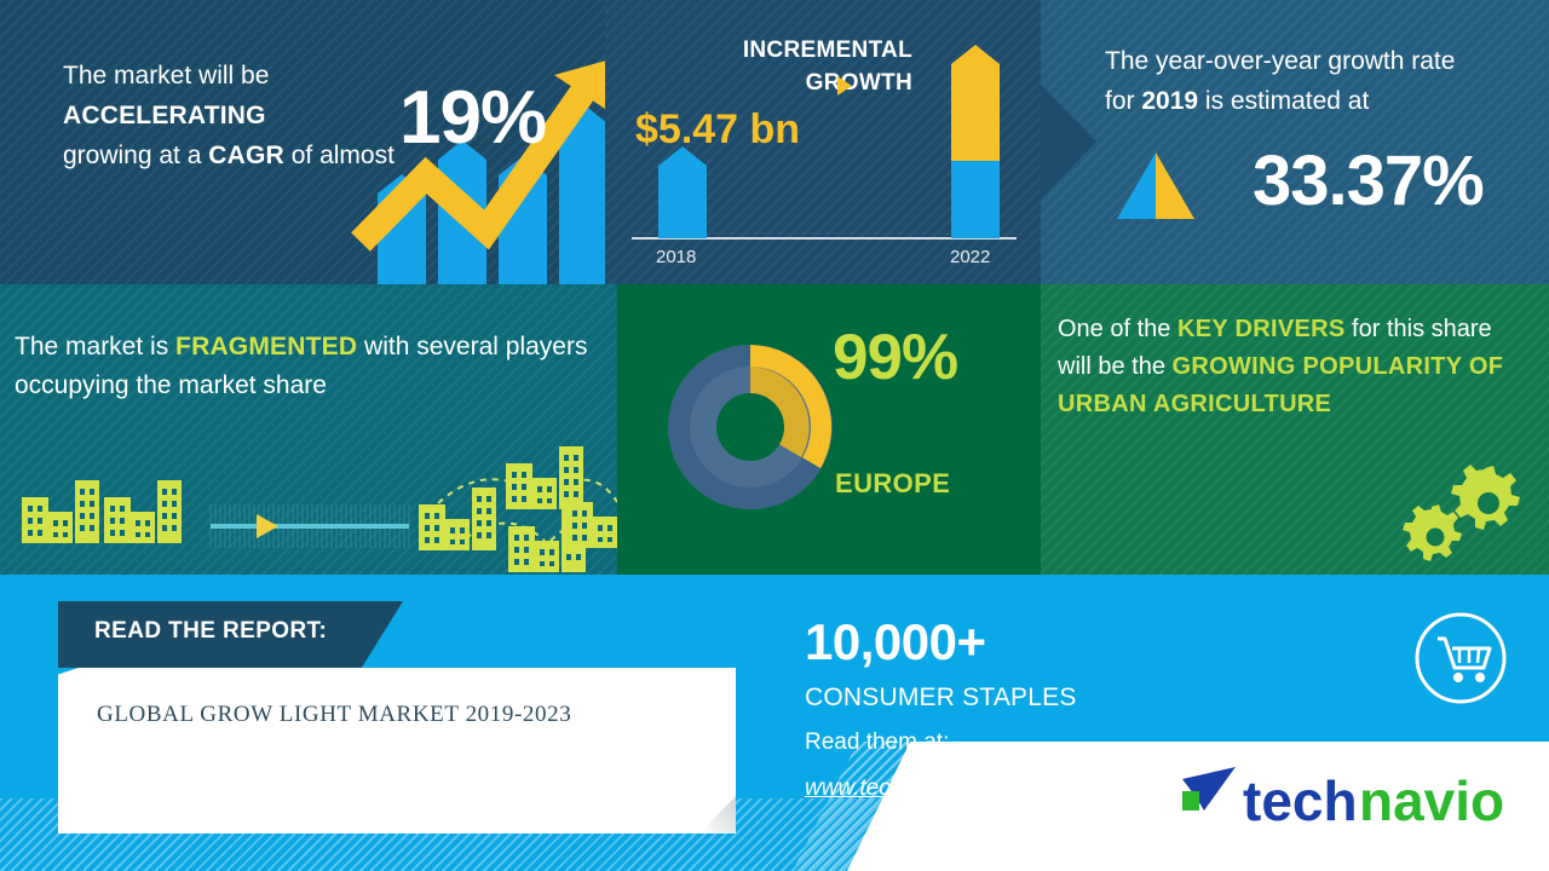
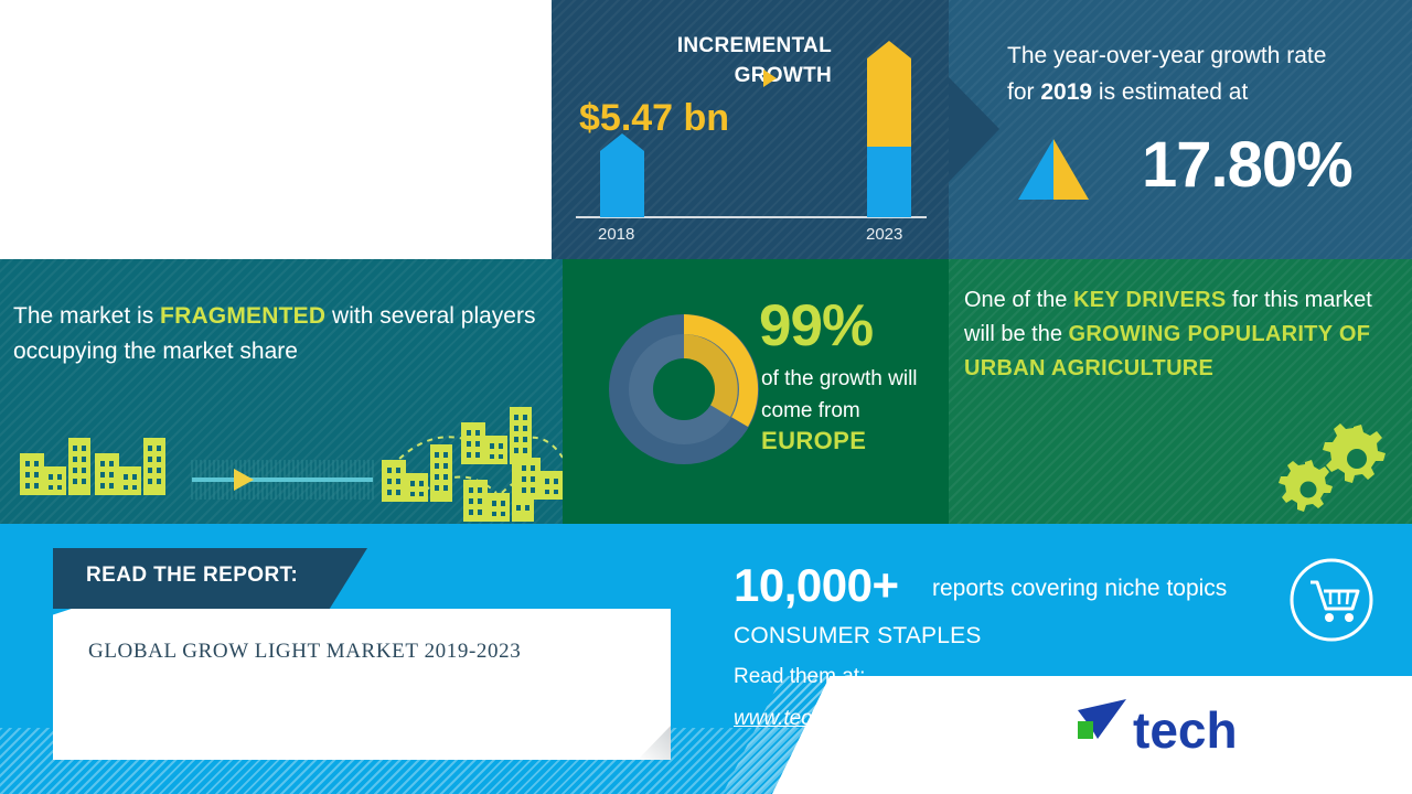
- The market will be ACCELERATING
- growing at a CAGR of almost
- 19%
  INCREMENTAL
  GROWTH
  $5.47 bn
  2018
- 2022
+ 2023
  The year-over-year growth rate
  for 2019 is estimated at
- 33.37%
+ 17.80%
  The market is FRAGMENTED with several players occupying the market share
  99%
+ of the growth will come from
  EUROPE
- One of the KEY DRIVERS for this share will be the GROWING POPULARITY OF URBAN AGRICULTURE
+ One of the KEY DRIVERS for this market will be the GROWING POPULARITY OF URBAN AGRICULTURE
  READ THE REPORT:
  GLOBAL GROW LIGHT MARKET 2019-2023
  10,000+
+ reports covering niche topics
  CONSUMER STAPLES
  tech
- navio
